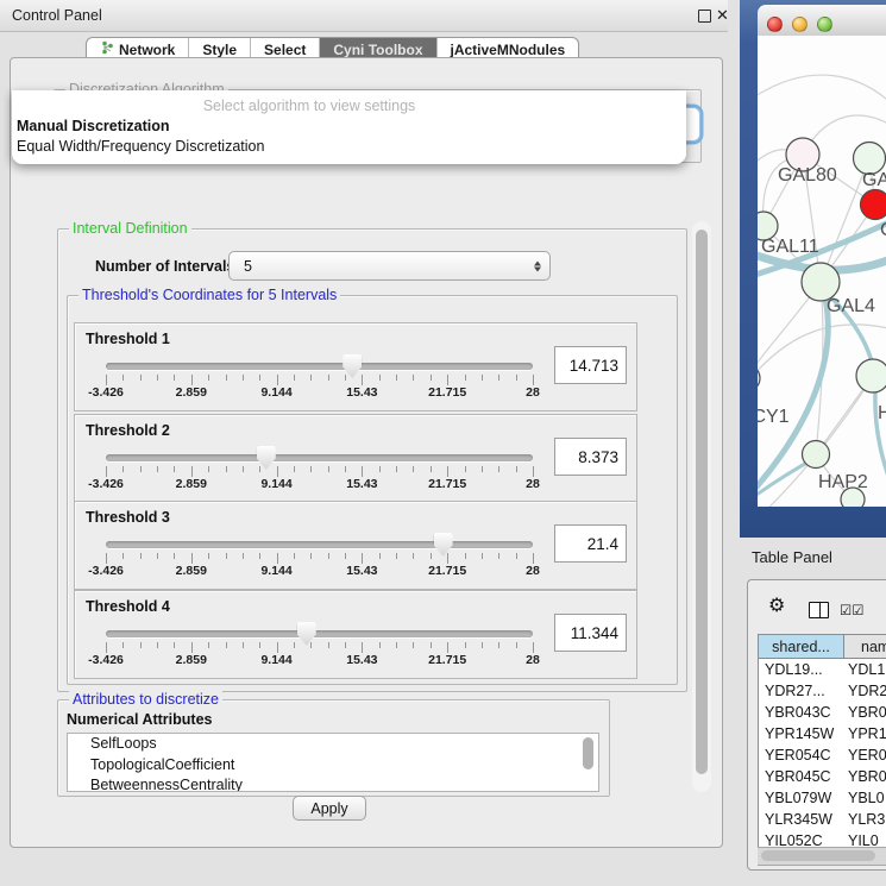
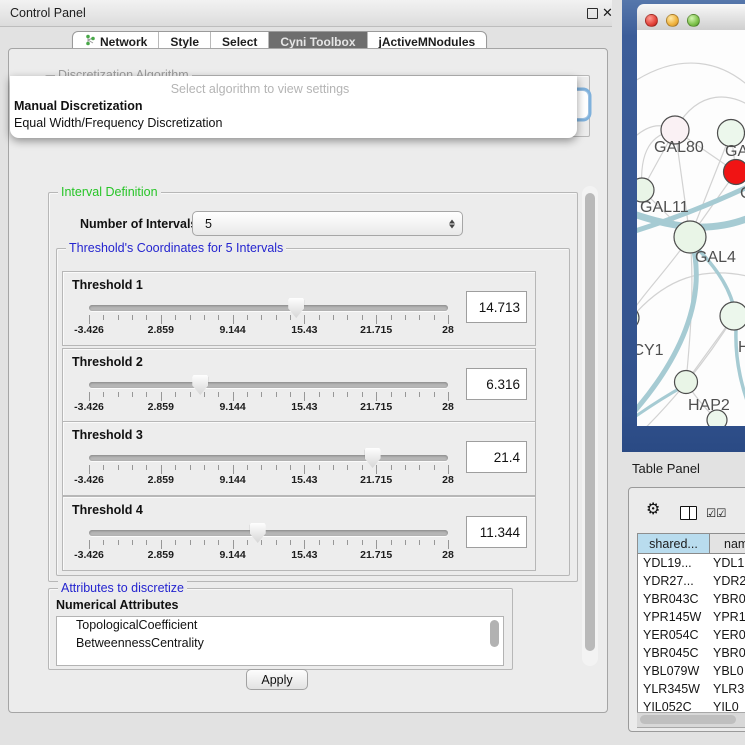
  Control Panel
  ✕
  Network
  Style
  Select
  Cyni Toolbox
  jActiveMNodules
  Discretization Algorithm
  Select algorithm to view settings
  Manual Discretization
  Equal Width/Frequency Discretization
  Interval Definition
  Number of Interval
  5
  Threshold's Coordinates for 5 Intervals
  Threshold 1
  -3.426
  2.859
  9.144
  15.43
  21.715
  28
  14.713
  Threshold 2
  -3.426
  2.859
  9.144
  15.43
  21.715
  28
- 8.373
+ 6.316
  Threshold 3
  -3.426
  2.859
  9.144
  15.43
  21.715
  28
  21.4
  Threshold 4
  -3.426
  2.859
  9.144
  15.43
  21.715
  28
  11.344
  Attributes to discretize
  Numerical Attributes
- SelfLoops
  TopologicalCoefficient
  BetweennessCentrality
  Apply
  GAL80
  GA
  GAL11
  GAL4
  CY1
  H
  HAP2
  Table Panel
  ⚙
  ☑☑
  shared...
  nam
  YDL19...
  YDL1
  YDR27...
  YDR2
  YBR043C
  YBR0
  YPR145W
  YPR1
  YER054C
  YER0
  YBR045C
  YBR0
  YBL079W
  YBL0
  YLR345W
  YLR3
  YIL052C
  YIL0
